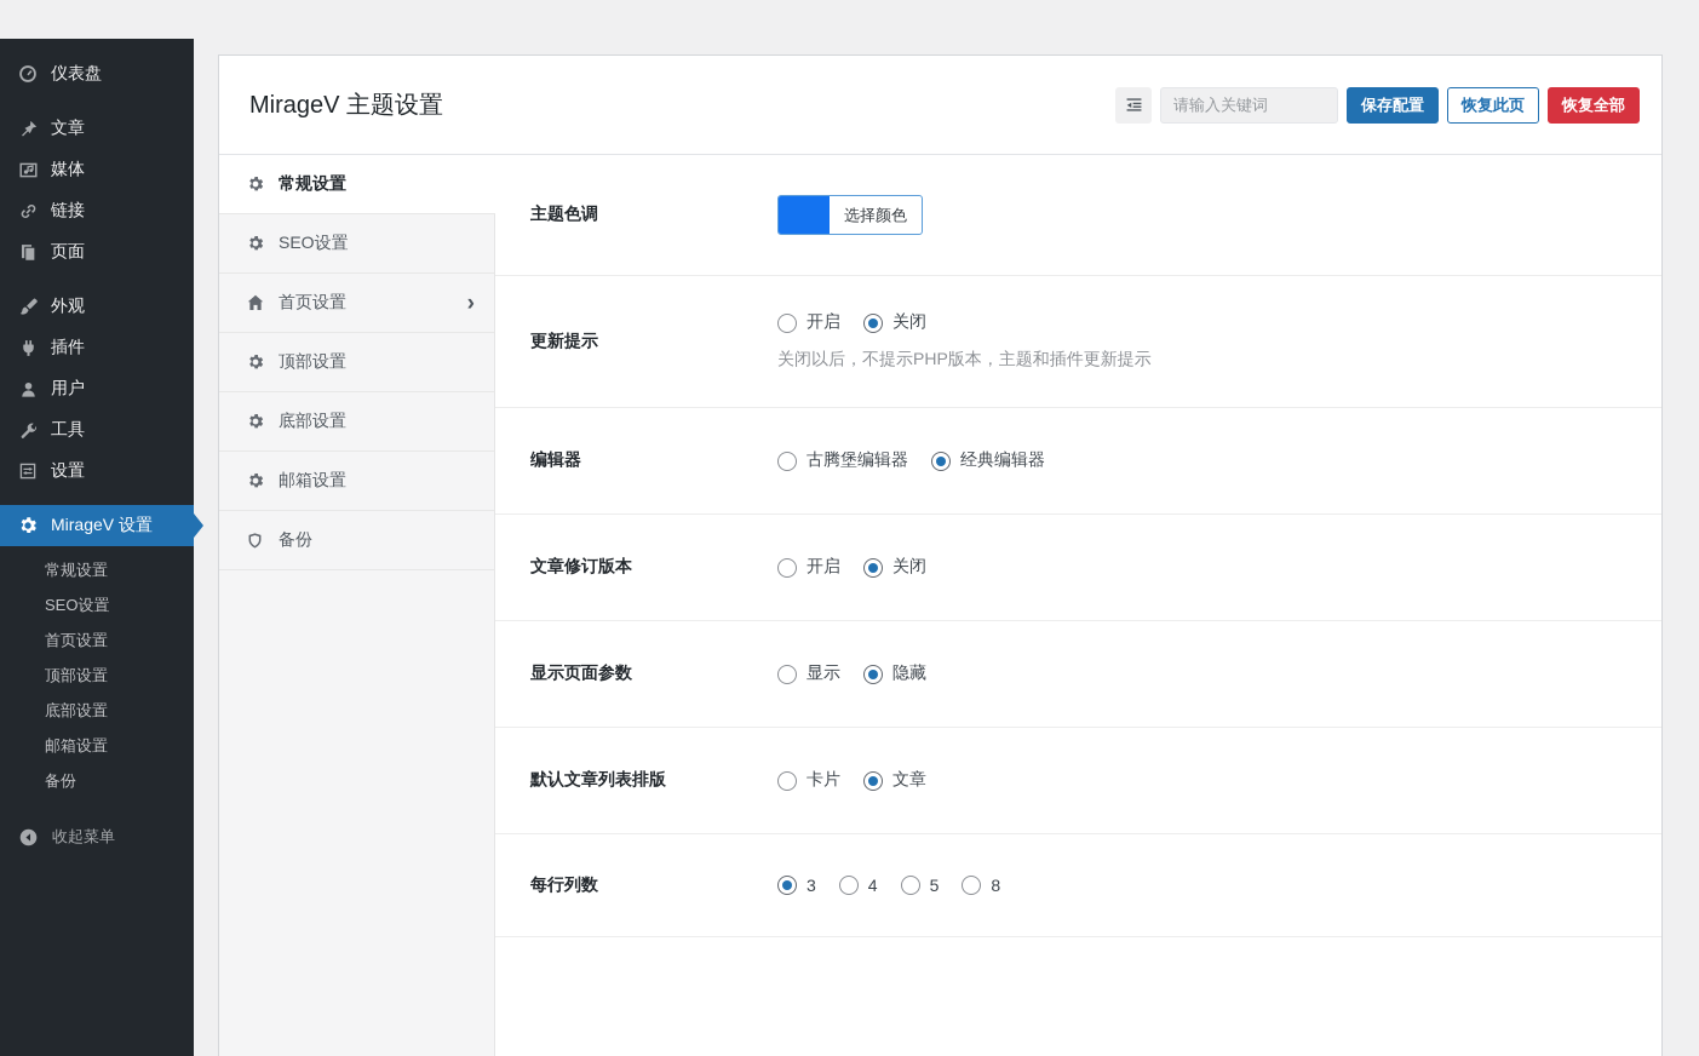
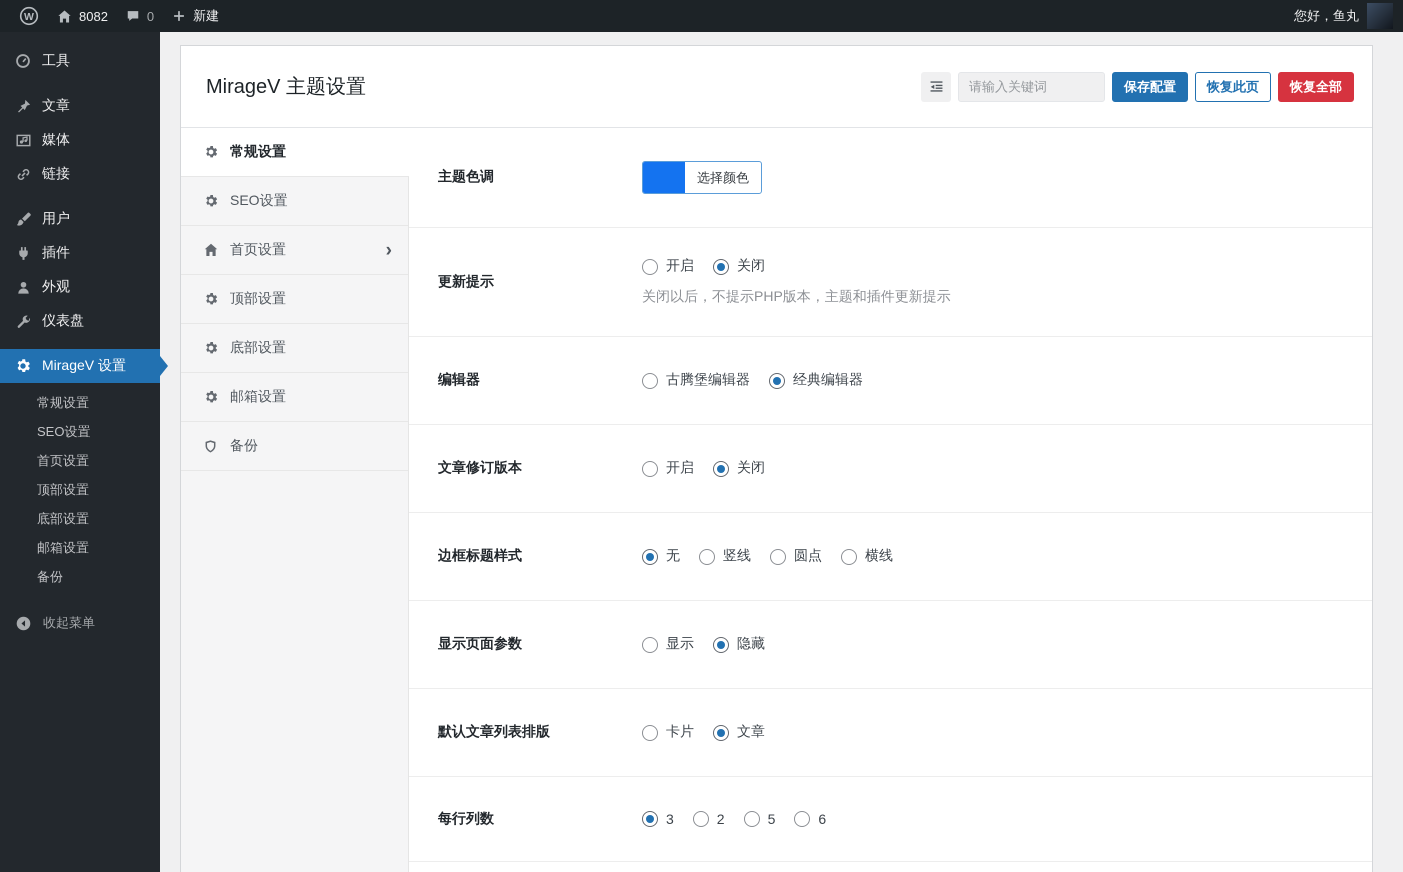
+ W
+ 8082
+ 0
+ 新建
+ 您好，鱼丸
- 仪表盘
+ 工具
  文章
  媒体
  链接
- 页面
- 外观
+ 用户
  插件
- 用户
+ 外观
- 工具
+ 仪表盘
- 设置
  MirageV 设置
  常规设置
  SEO设置
  首页设置
  顶部设置
  底部设置
  邮箱设置
  备份
  收起菜单
  MirageV 主题设置
  请输入关键词
  保存配置
  恢复此页
  恢复全部
  常规设置
  SEO设置
  首页设置
  ›
  顶部设置
  底部设置
  邮箱设置
  备份
  主题色调
  选择颜色
  更新提示
  开启
  关闭
  关闭以后，不提示PHP版本，主题和插件更新提示
  编辑器
  古腾堡编辑器
  经典编辑器
  文章修订版本
  开启
  关闭
+ 边框标题样式
+ 无
+ 竖线
+ 圆点
+ 横线
  显示页面参数
  显示
  隐藏
  默认文章列表排版
  卡片
  文章
  每行列数
  3
- 4
+ 2
  5
- 8
+ 6
